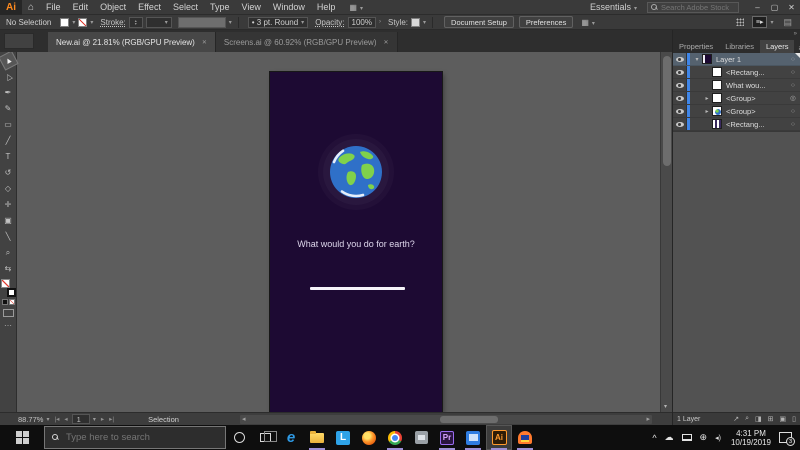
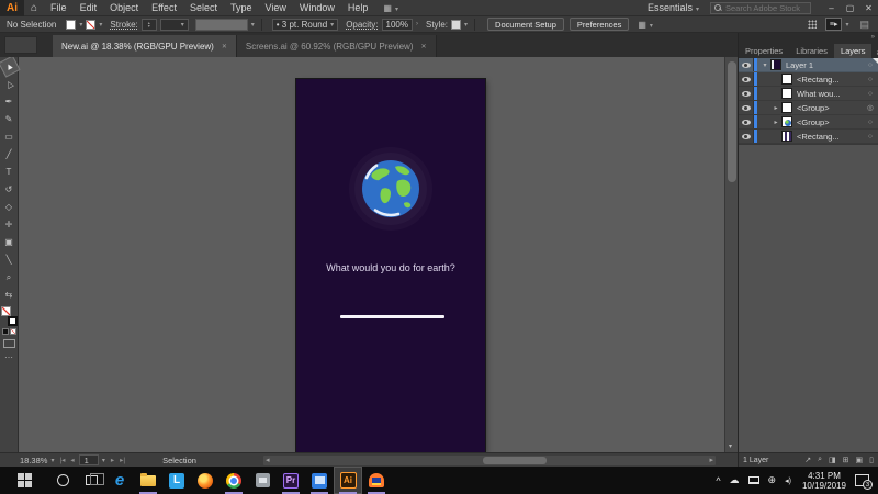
  Ai
  ⌂
  File
  Edit
  Object
  Effect
  Select
  Type
  View
  Window
  Help
  Essentials
  Search Adobe Stock
  –
  ▢
  ✕
  No Selection
  Stroke:
  •
  3 pt. Round
  Opacity:
  100%
  Style:
  Document Setup
  Preferences
  ▤
- New.ai @ 21.81% (RGB/GPU Preview)
+ New.ai @ 18.38% (RGB/GPU Preview)
  Screens.ai @ 60.92% (RGB/GPU Preview)
  ✒
  ✎
  ▭
  ╱
  T
  ↺
  ◇
  ✛
  ▣
  ╲
  ⌕
  ⇆
  ⋯
  What would you do for earth?
- 88.77%
+ 18.38%
  1
  Selection
  Properties
  Libraries
  Layers
  Layer 1
  <Rectang...
  What wou...
  <Group>
  <Group>
  <Rectang...
- Type here to search
  e
  L
  Pr
  Ai
  ^
  ☁
  ⊕
  4:31 PM
  10/19/2019
